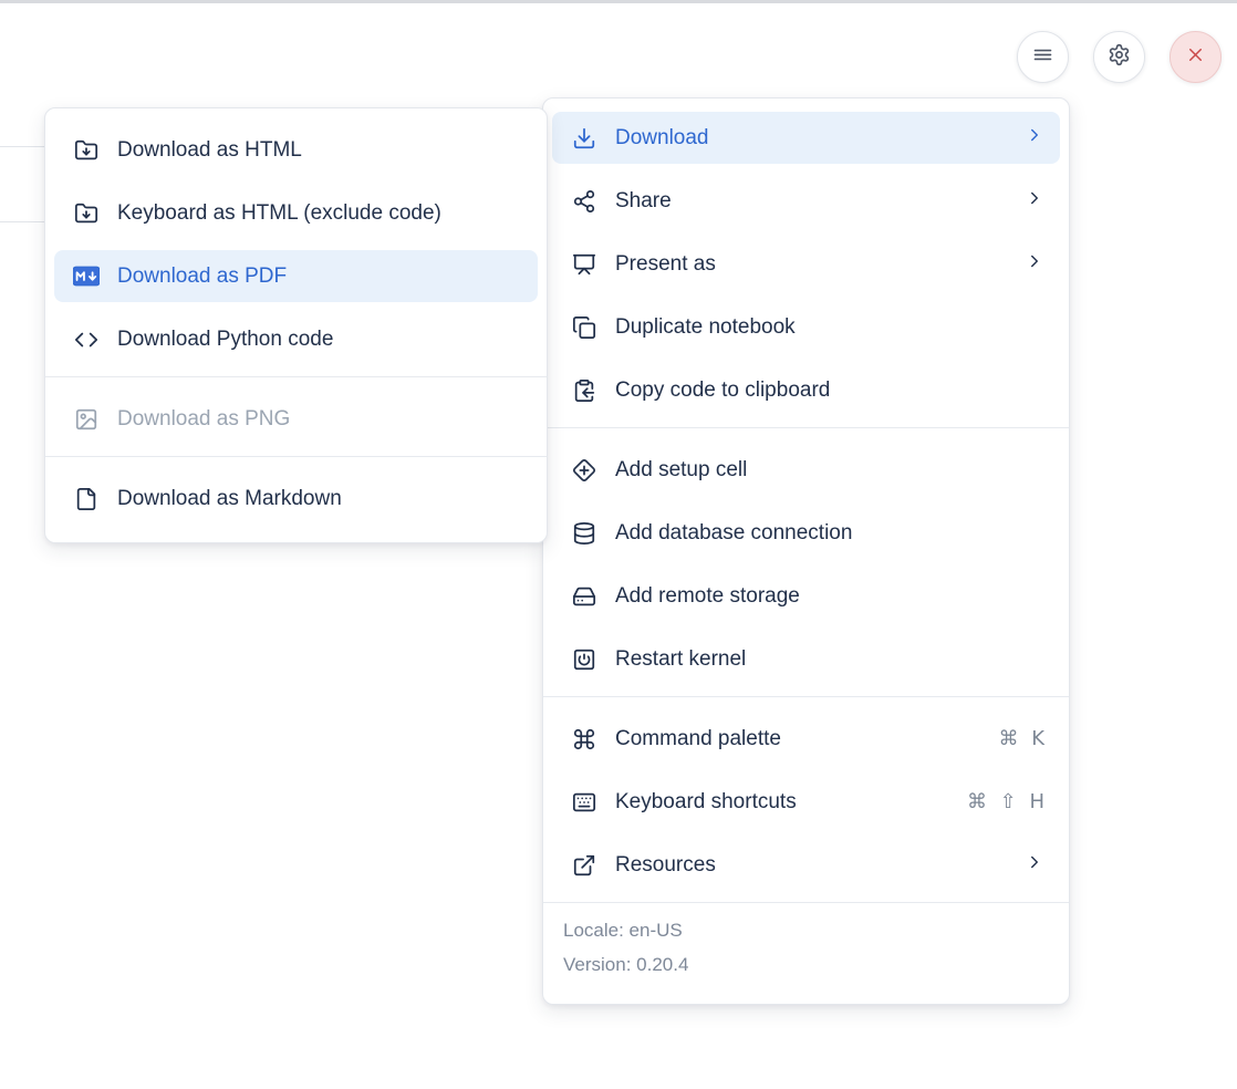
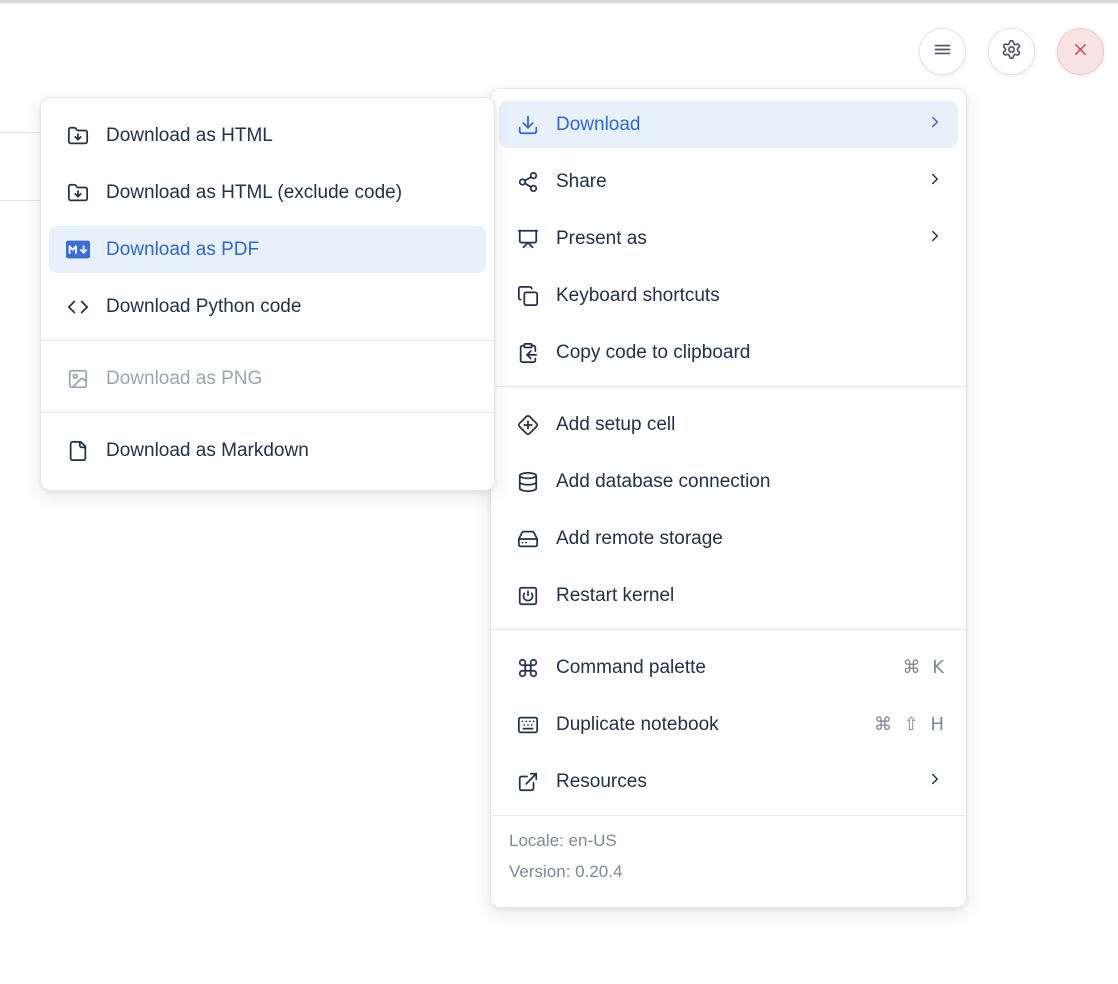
  Download
  Share
  Present as
- Duplicate notebook
+ Keyboard shortcuts
  Copy code to clipboard
  Add setup cell
  Add database connection
  Add remote storage
  Restart kernel
  Command palette
  ⌘ K
- Keyboard shortcuts
+ Duplicate notebook
  ⌘ ⇧ H
  Resources
  Locale: en-US
  Version: 0.20.4
  Download as HTML
- Keyboard as HTML (exclude code)
+ Download as HTML (exclude code)
  Download as PDF
  Download Python code
  Download as PNG
  Download as Markdown
